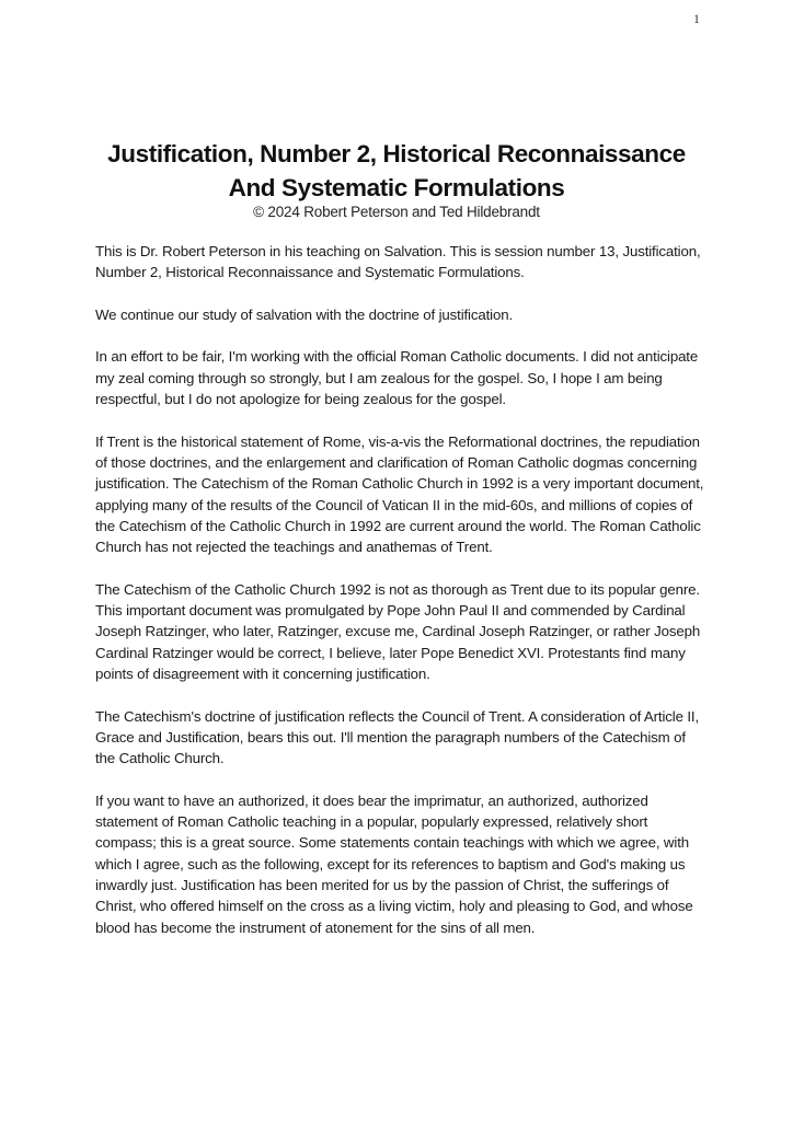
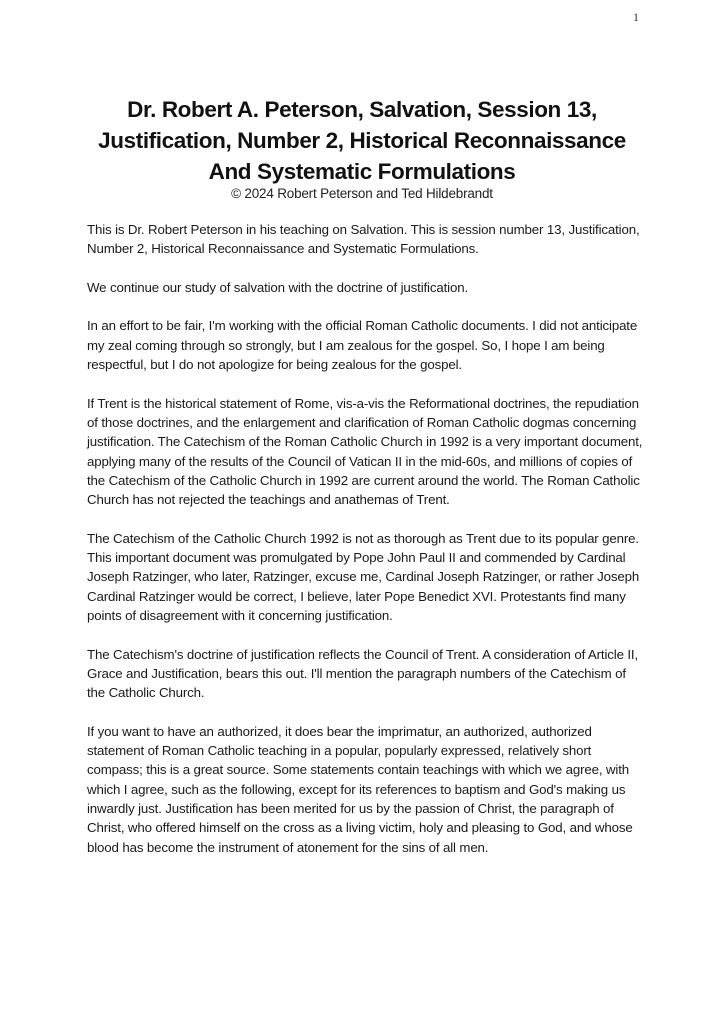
  1
+ Dr. Robert A. Peterson, Salvation, Session 13,
  Justification, Number 2, Historical Reconnaissance
  And Systematic Formulations
  © 2024 Robert Peterson and Ted Hildebrandt
  This is Dr. Robert Peterson in his teaching on Salvation. This is session number 13, Justification, Number 2, Historical Reconnaissance and Systematic Formulations.
  We continue our study of salvation with the doctrine of justification.
  In an effort to be fair, I'm working with the official Roman Catholic documents. I did not anticipate my zeal coming through so strongly, but I am zealous for the gospel. So, I hope I am being respectful, but I do not apologize for being zealous for the gospel.
  If Trent is the historical statement of Rome, vis-a-vis the Reformational doctrines, the repudiation of those doctrines, and the enlargement and clarification of Roman Catholic dogmas concerning justification. The Catechism of the Roman Catholic Church in 1992 is a very important document, applying many of the results of the Council of Vatican II in the mid-60s, and millions of copies of the Catechism of the Catholic Church in 1992 are current around the world. The Roman Catholic Church has not rejected the teachings and anathemas of Trent.
  The Catechism of the Catholic Church 1992 is not as thorough as Trent due to its popular genre. This important document was promulgated by Pope John Paul II and commended by Cardinal Joseph Ratzinger, who later, Ratzinger, excuse me, Cardinal Joseph Ratzinger, or rather Joseph Cardinal Ratzinger would be correct, I believe, later Pope Benedict XVI. Protestants find many points of disagreement with it concerning justification.
  The Catechism's doctrine of justification reflects the Council of Trent. A consideration of Article II, Grace and Justification, bears this out. I'll mention the paragraph numbers of the Catechism of the Catholic Church.
- If you want to have an authorized, it does bear the imprimatur, an authorized, authorized statement of Roman Catholic teaching in a popular, popularly expressed, relatively short compass; this is a great source. Some statements contain teachings with which we agree, with which I agree, such as the following, except for its references to baptism and God's making us inwardly just. Justification has been merited for us by the passion of Christ, the sufferings of Christ, who offered himself on the cross as a living victim, holy and pleasing to God, and whose blood has become the instrument of atonement for the sins of all men.
+ If you want to have an authorized, it does bear the imprimatur, an authorized, authorized statement of Roman Catholic teaching in a popular, popularly expressed, relatively short compass; this is a great source. Some statements contain teachings with which we agree, with which I agree, such as the following, except for its references to baptism and God's making us inwardly just. Justification has been merited for us by the passion of Christ, the paragraph of Christ, who offered himself on the cross as a living victim, holy and pleasing to God, and whose blood has become the instrument of atonement for the sins of all men.
